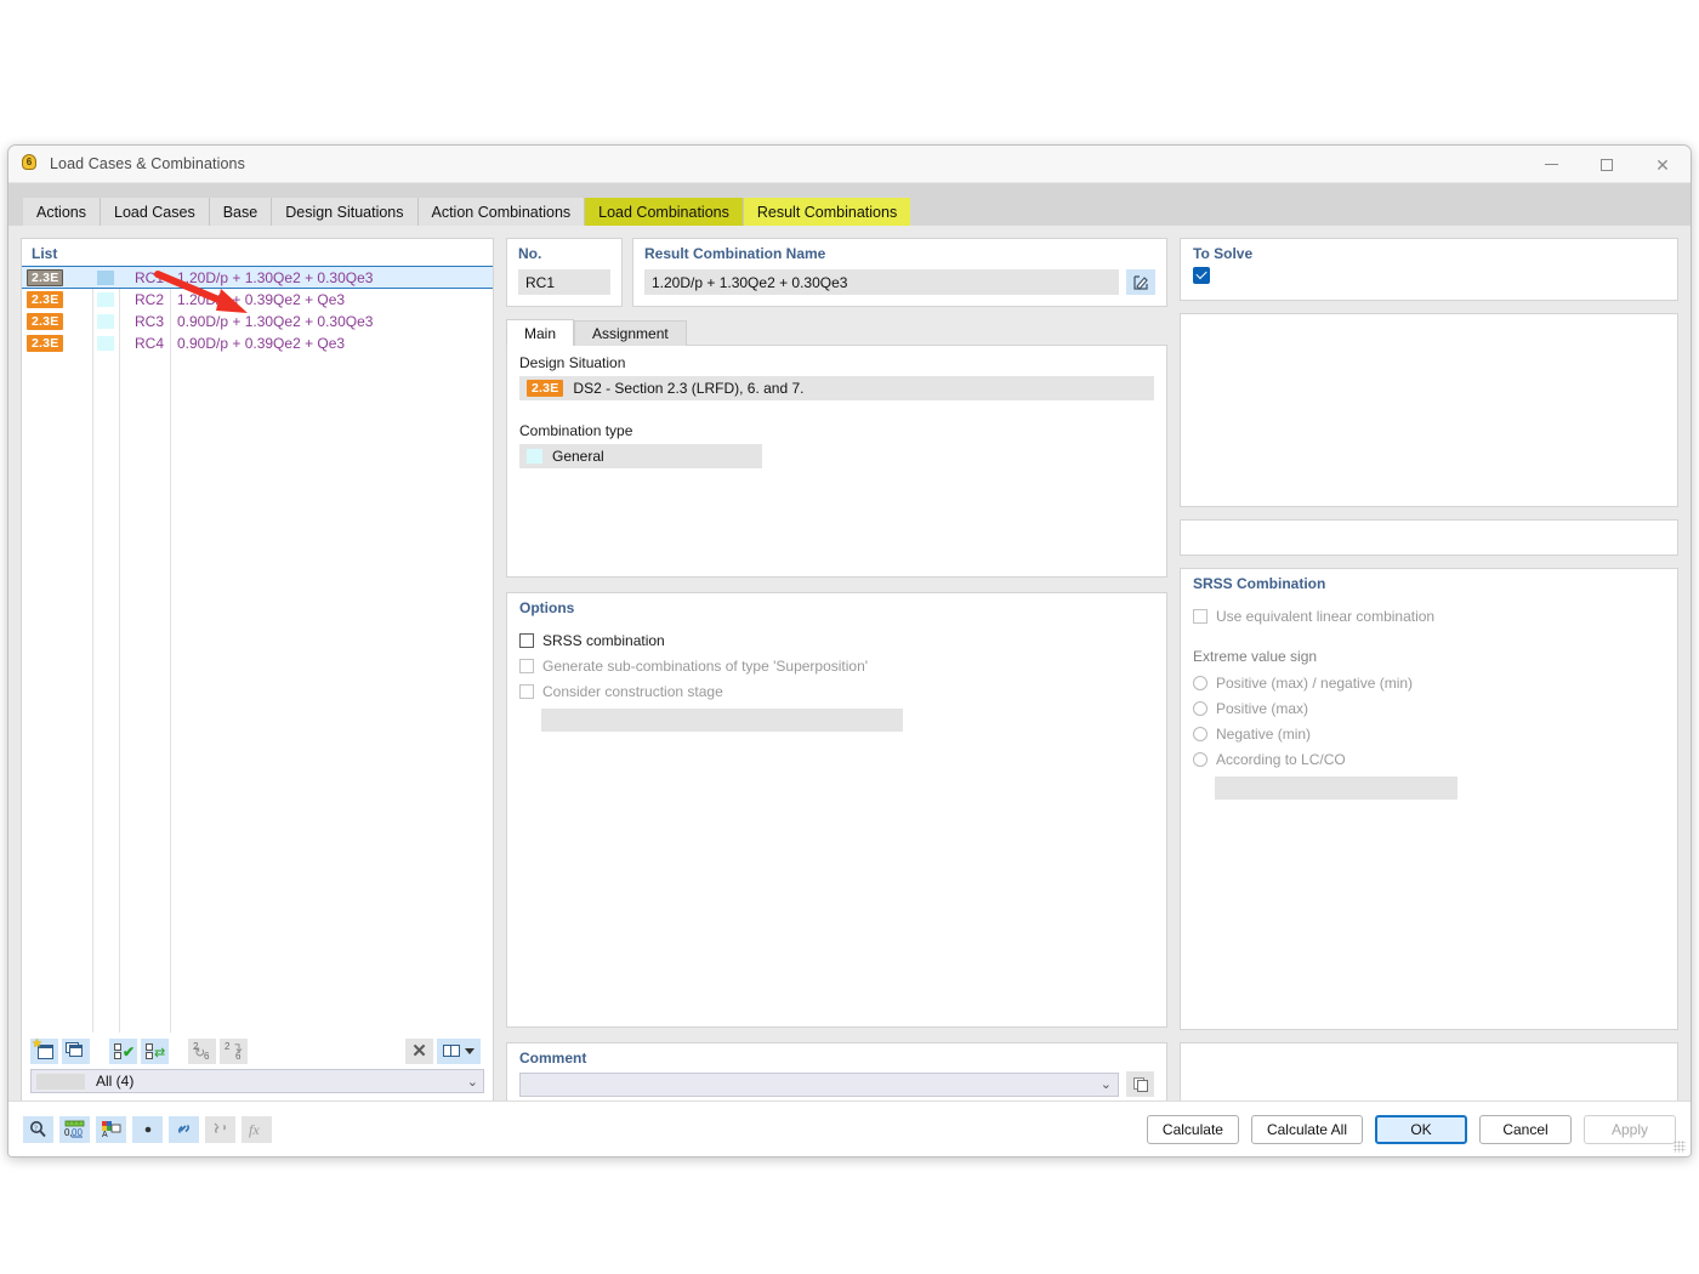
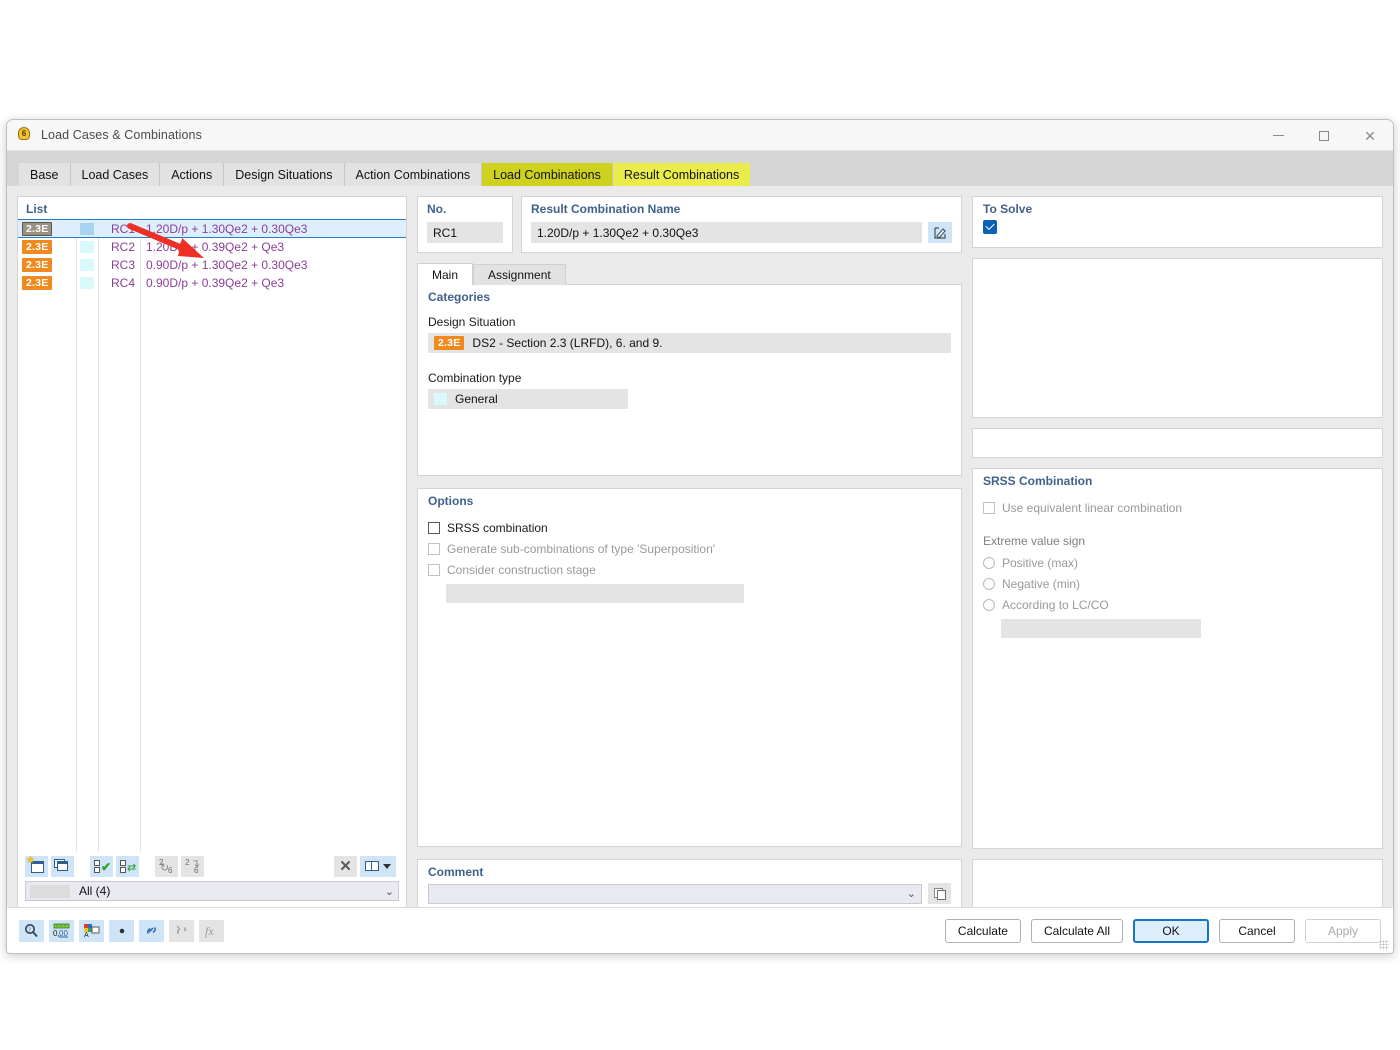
  Load Cases & Combinations
  ✕
- Actions
+ Base
  Load Cases
- Base
+ Actions
  Design Situations
  Action Combinations
  Load Combinations
  Result Combinations
  List
  2.3E
  1.20D/p + 1.30Qe2 + 0.30Qe3
  2.3E
  RC2
  1.20 + 0.39Qe2 + Qe3
  2.3E
  RC3
  0.90D/p + 1.30Qe2 + 0.30Qe3
  2.3E
  RC4
  0.90D/p + 0.39Qe2 + Qe3
  ★
  ✔
  ⇄
  2
  6
  ↻
  2
  6
  ↴
  ✕
  All (4)
  ⌄
  No.
  RC1
  Result Combination Name
  1.20D/p + 1.30Qe2 + 0.30Qe3
  Main
  Assignment
+ Categories
  Design Situation
  2.3E
- DS2 - Section 2.3 (LRFD), 6. and 7.
+ DS2 - Section 2.3 (LRFD), 6. and 9.
  Combination type
  General
  Options
  SRSS combination
  Generate sub-combinations of type 'Superposition'
  Consider construction stage
  Comment
  ⌄
  To Solve
  SRSS Combination
  Use equivalent linear combination
  Extreme value sign
- Positive (max) / negative (min)
  Positive (max)
  Negative (min)
  According to LC/CO
  0,
  00
  fx
  Calculate
  Calculate All
  OK
  Cancel
  Apply
